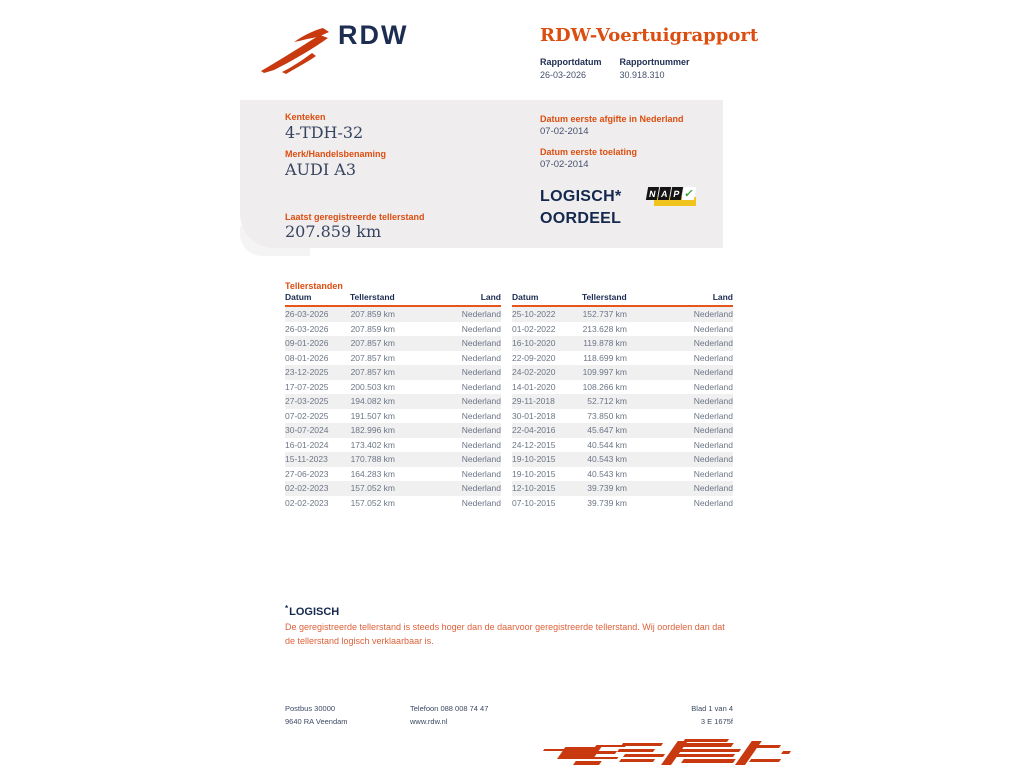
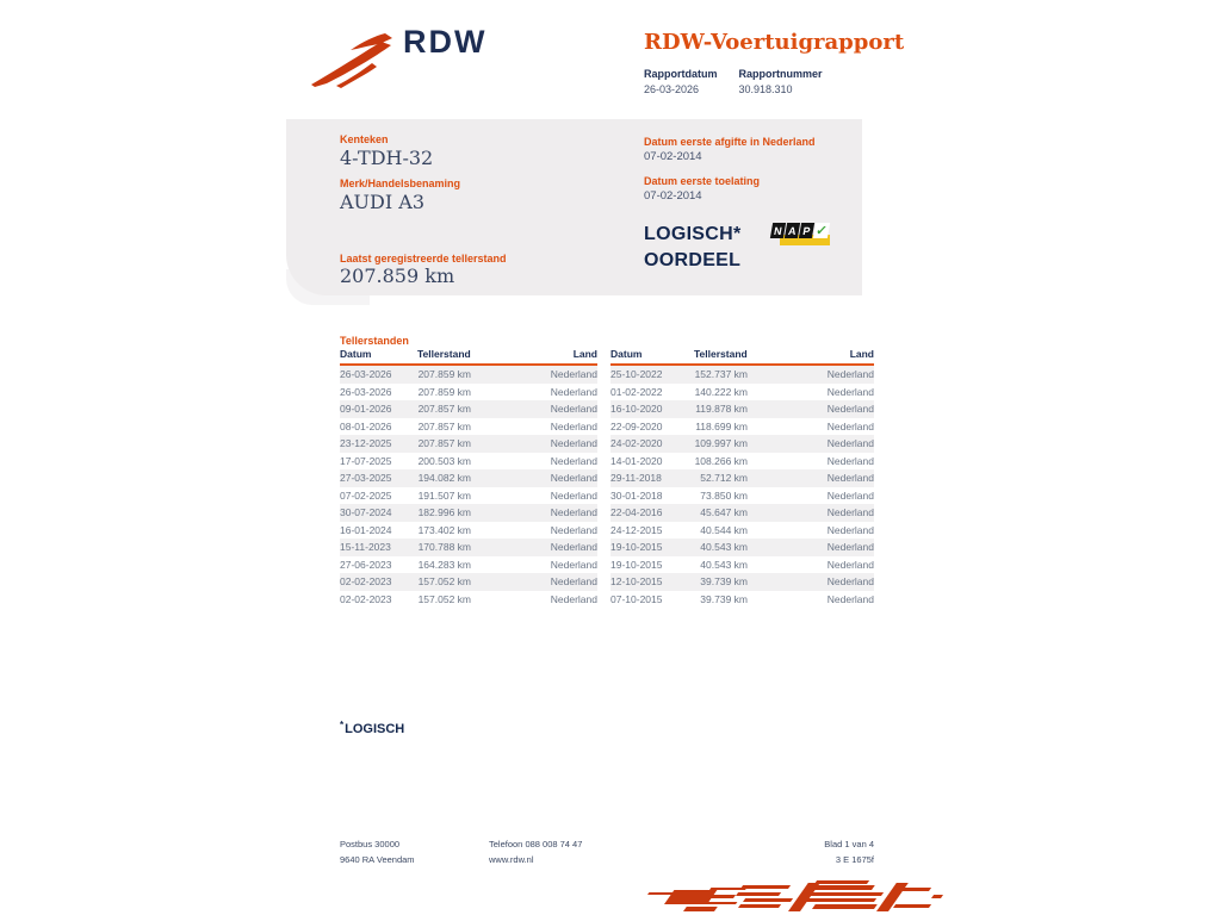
  RDW
  RDW-Voertuigrapport
  Rapportdatum
  26-03-2026
  Rapportnummer
  30.918.310
  Kenteken
  4-TDH-32
  Merk/Handelsbenaming
  AUDI A3
  Laatst geregistreerde tellerstand
  207.859 km
  Datum eerste afgifte in Nederland
  07-02-2014
  Datum eerste toelating
  07-02-2014
  LOGISCH*
  OORDEEL
  Tellerstanden
  Datum
  Tellerstand
  Land
  26-03-2026
  207.859 km
  Nederland
  26-03-2026
  207.859 km
  Nederland
  09-01-2026
  207.857 km
  Nederland
  08-01-2026
  207.857 km
  Nederland
  23-12-2025
  207.857 km
  Nederland
  17-07-2025
  200.503 km
  Nederland
  27-03-2025
  194.082 km
  Nederland
  07-02-2025
  191.507 km
  Nederland
  30-07-2024
  182.996 km
  Nederland
  16-01-2024
  173.402 km
  Nederland
  15-11-2023
  170.788 km
  Nederland
  27-06-2023
  164.283 km
  Nederland
  02-02-2023
  157.052 km
  Nederland
  02-02-2023
  157.052 km
  Nederland
  Datum
  Tellerstand
  Land
  25-10-2022
  152.737 km
  Nederland
  01-02-2022
- 213.628 km
+ 140.222 km
  Nederland
  16-10-2020
  119.878 km
  Nederland
  22-09-2020
  118.699 km
  Nederland
  24-02-2020
  109.997 km
  Nederland
  14-01-2020
  108.266 km
  Nederland
  29-11-2018
  52.712 km
  Nederland
  30-01-2018
  73.850 km
  Nederland
  22-04-2016
  45.647 km
  Nederland
  24-12-2015
  40.544 km
  Nederland
  19-10-2015
  40.543 km
  Nederland
  19-10-2015
  40.543 km
  Nederland
  12-10-2015
  39.739 km
  Nederland
  07-10-2015
  39.739 km
  Nederland
  *LOGISCH
- De geregistreerde tellerstand is steeds hoger dan de daarvoor geregistreerde tellerstand. Wij oordelen dan dat de tellerstand logisch verklaarbaar is.
  Postbus 30000
  9640 RA Veendam
  Telefoon 088 008 74 47
  www.rdw.nl
  Blad 1 van 4
  3 E 1675f
